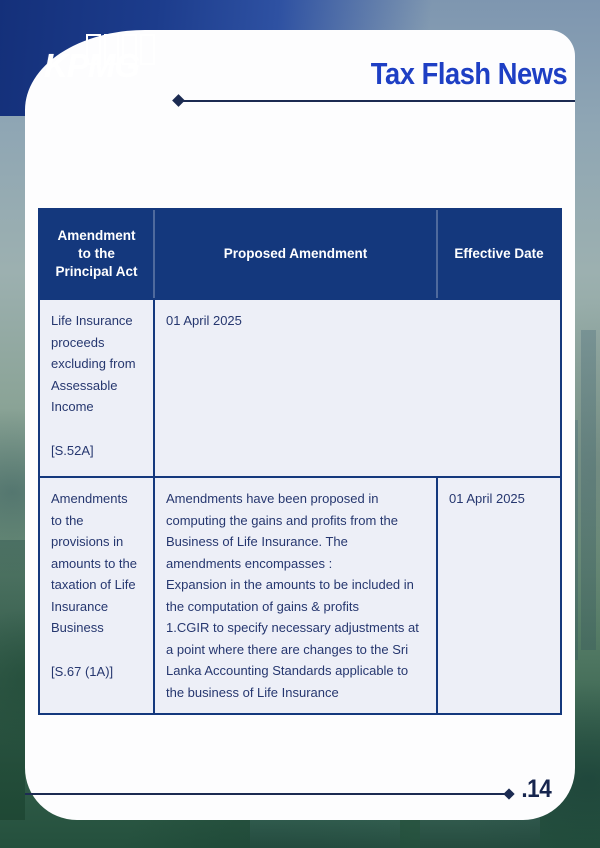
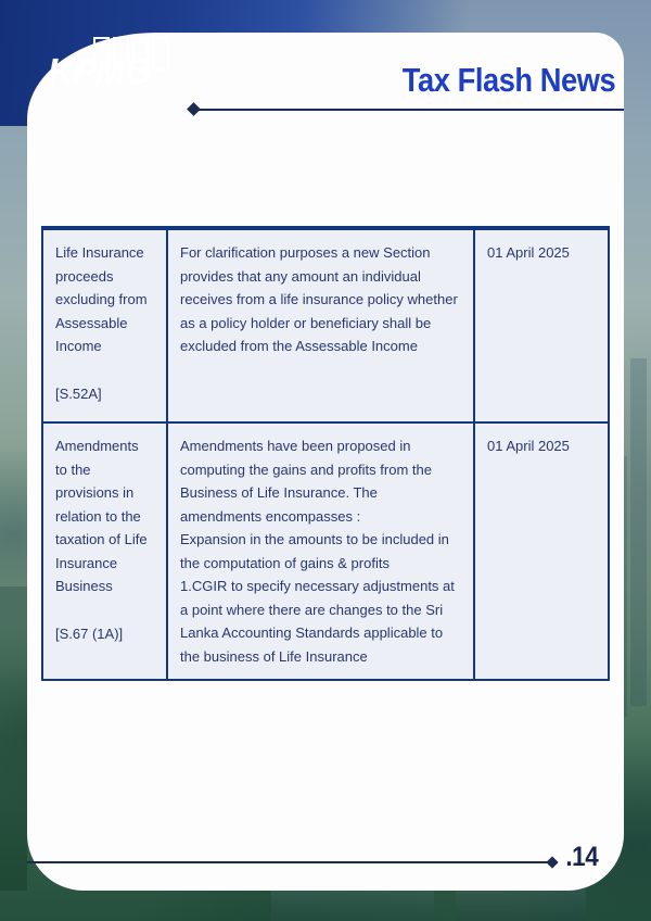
  Tax Flash News
- Amendment to the Principal Act
- Proposed Amendment
- Effective Date
  Life Insurance proceeds excluding from Assessable Income
  [S.52A]
+ For clarification purposes a new Section provides that any amount an individual receives from a life insurance policy whether as a policy holder or beneficiary shall be excluded from the Assessable Income
  01 April 2025
- Amendments to the provisions in amounts to the taxation of Life Insurance Business
+ Amendments to the provisions in relation to the taxation of Life Insurance Business
  [S.67 (1A)]
  Amendments have been proposed in computing the gains and profits from the Business of Life Insurance. The amendments encompasses :
  Expansion in the amounts to be included in the computation of gains & profits
  1.CGIR to specify necessary adjustments at a point where there are changes to the Sri Lanka Accounting Standards applicable to the business of Life Insurance
  01 April 2025
  .14
  KPMG
